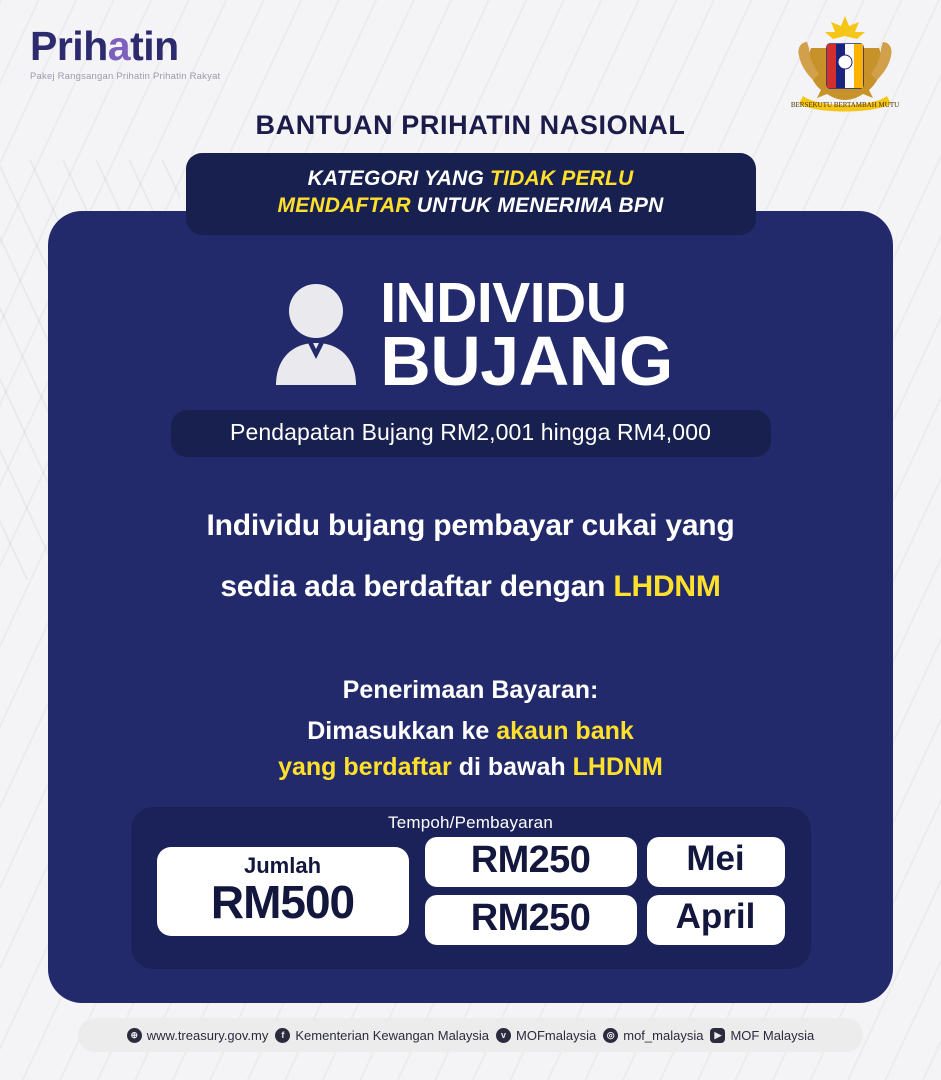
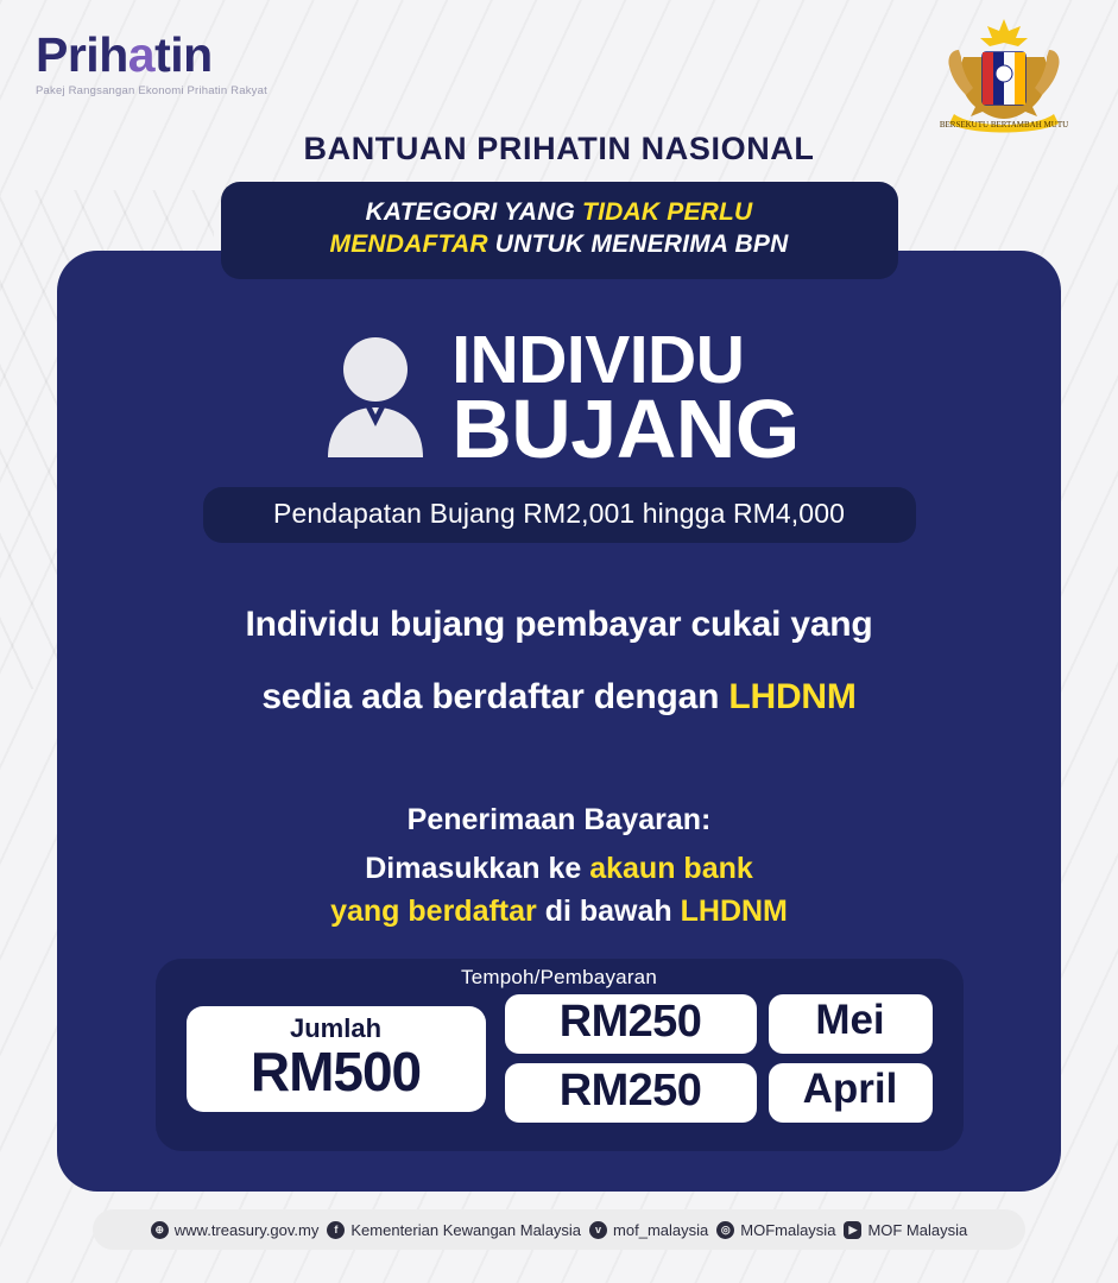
  Prihatin
- Pakej Rangsangan Prihatin Prihatin Rakyat
+ Pakej Rangsangan Ekonomi Prihatin Rakyat
  BERSEKUTU BERTAMBAH MUTU
  KATEGORI YANG TIDAK PERLU
  MENDAFTAR UNTUK MENERIMA BPN
  INDIVIDU
  BUJANG
  Pendapatan Bujang RM2,001 hingga RM4,000
  Individu bujang pembayar cukai yang
  sedia ada berdaftar dengan LHDNM
  Penerimaan Bayaran:
  Dimasukkan ke akaun bank
  yang berdaftar di bawah LHDNM
  Tempoh/Pembayaran
  Jumlah
  RM500
  RM250
  Mei
  RM250
  April
  ⊕
  www.treasury.gov.my
  f
  Kementerian Kewangan Malaysia
  ᴠ
- MOFmalaysia
+ mof_malaysia
  ◎
- mof_malaysia
+ MOFmalaysia
  ▶
  MOF Malaysia
